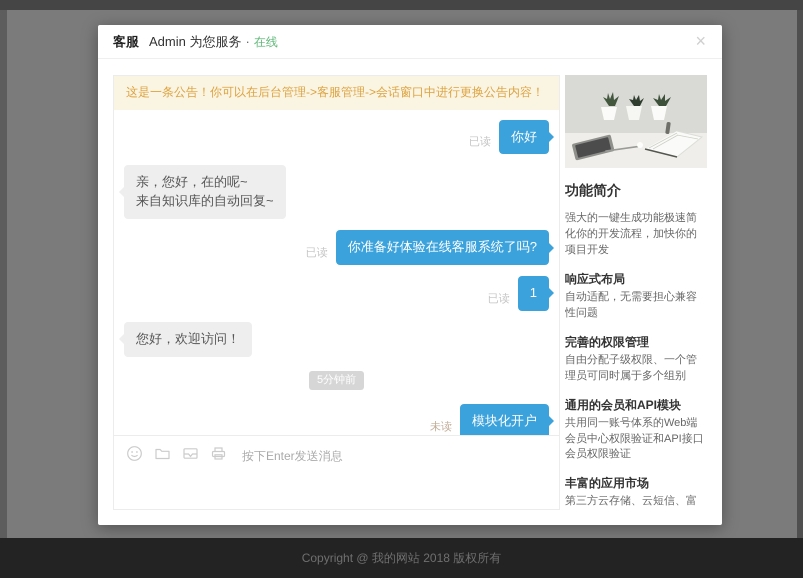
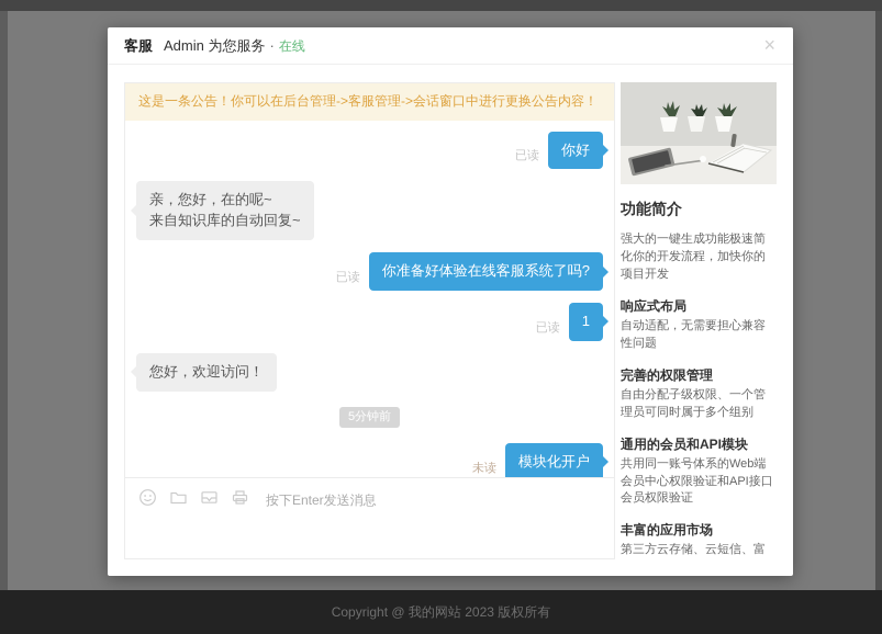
  客服 Admin 为您服务 · 在线
  ×
  这是一条公告！你可以在后台管理->客服管理->会话窗口中进行更换公告内容！
  已读
  你好
  亲，您好，在的呢~
  来自知识库的自动回复~
  已读
  你准备好体验在线客服系统了吗?
  已读
  1
  您好，欢迎访问！
  5分钟前
  未读
  模块化开户
  按下Enter发送消息
  功能简介
  强大的一键生成功能极速简化你的开发流程，加快你的项目开发
  响应式布局
  自动适配，无需要担心兼容性问题
  完善的权限管理
  自由分配子级权限、一个管理员可同时属于多个组别
  通用的会员和API模块
  共用同一账号体系的Web端会员中心权限验证和API接口会员权限验证
  丰富的应用市场
- Copyright @ 我的网站 2018 版权所有
+ Copyright @ 我的网站 2023 版权所有
